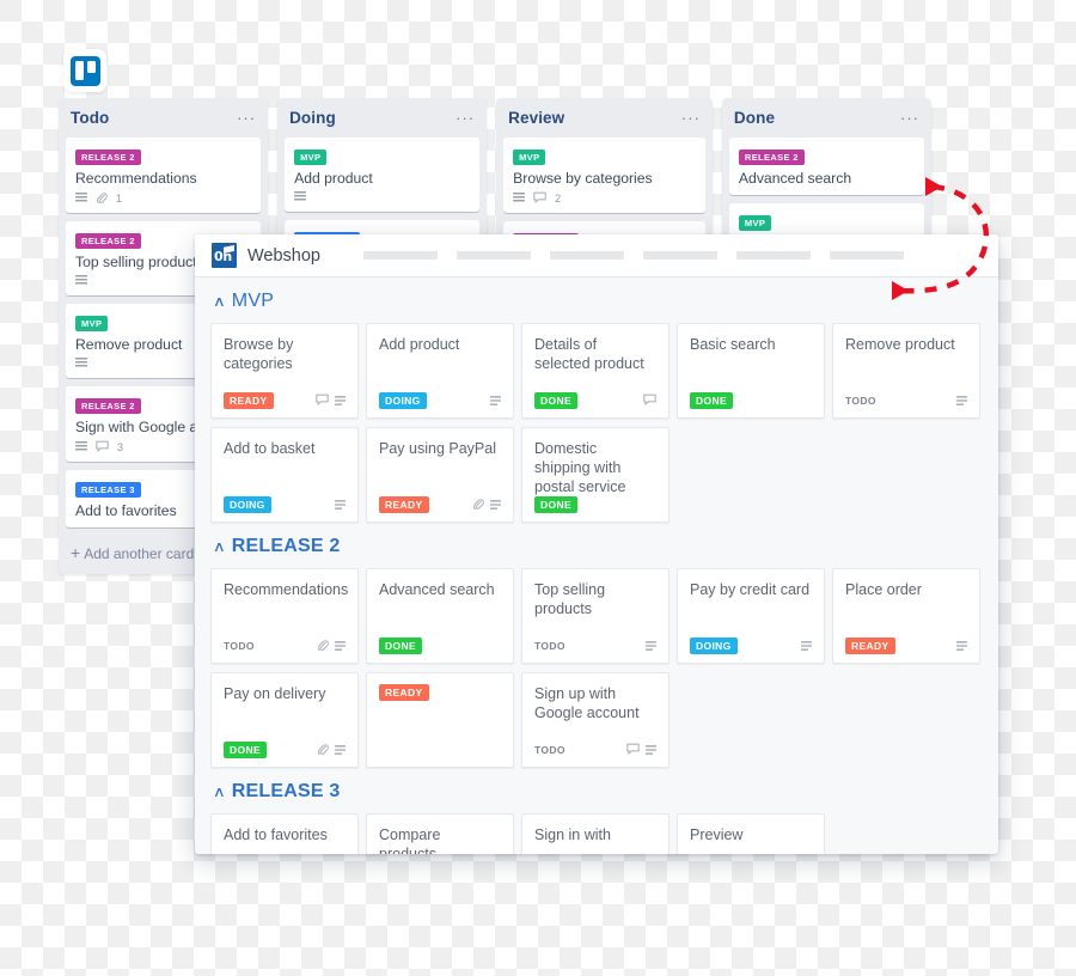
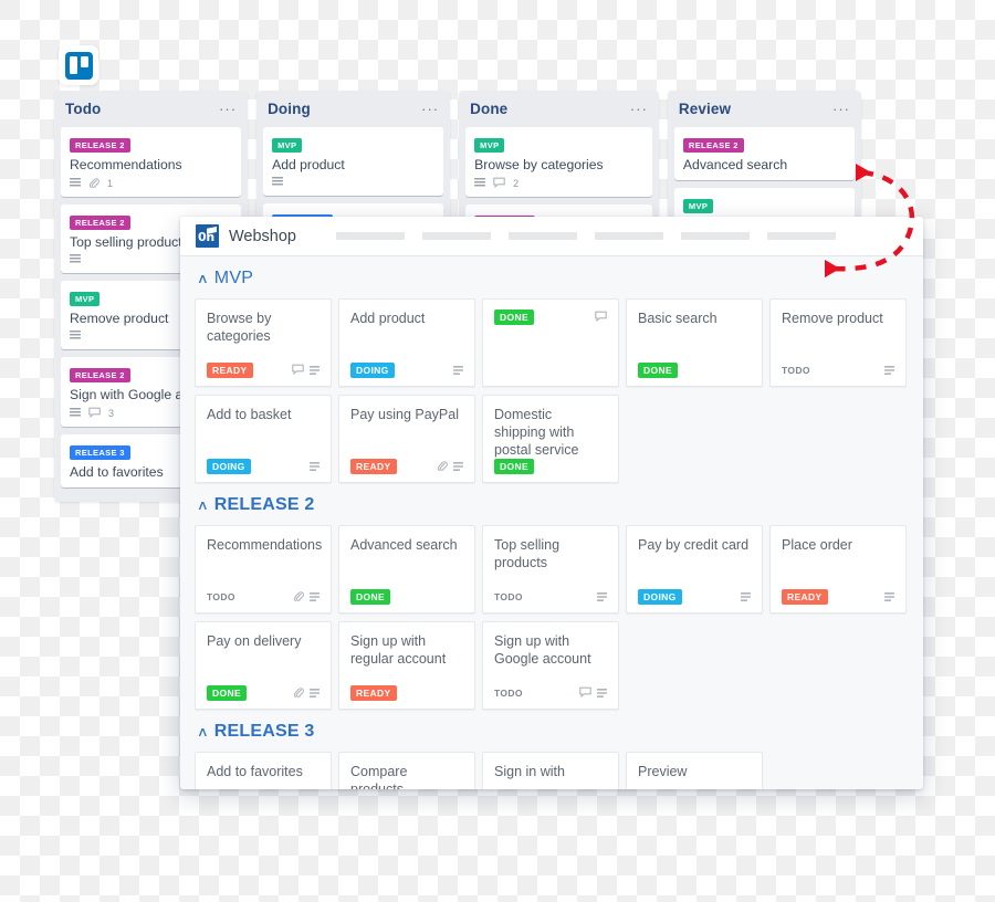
  Todo
  ···
  RELEASE 2
  Recommendations
  1
  RELEASE 2
  Top selling produc
  MVP
  Remove product
  RELEASE 2
  Sign with Google a
  3
  RELEASE 3
  Add to favorites
- + Add another card
  Doing
  ···
  MVP
  Add product
- Review
+ Done
  ···
  MVP
  Browse by categories
  2
- Done
+ Review
  ···
  RELEASE 2
  Advanced search
  MVP
  0n
  Webshop
  ∧
  MVP
  Browse by categories
  READY
  Add product
  DOING
- Details of selected product
  DONE
  Basic search
  DONE
  Remove product
  TODO
  Add to basket
  DOING
  Pay using PayPal
  READY
  Domestic shipping with postal service
  DONE
  ∧
  RELEASE 2
  Recommendations
  TODO
  Advanced search
  DONE
  Top selling products
  TODO
  Pay by credit card
  DOING
  Place order
  READY
  Pay on delivery
  DONE
+ Sign up with regular account
  READY
  Sign up with Google account
  TODO
  ∧
  RELEASE 3
  Add to favorites
  Sign in with
  Preview
